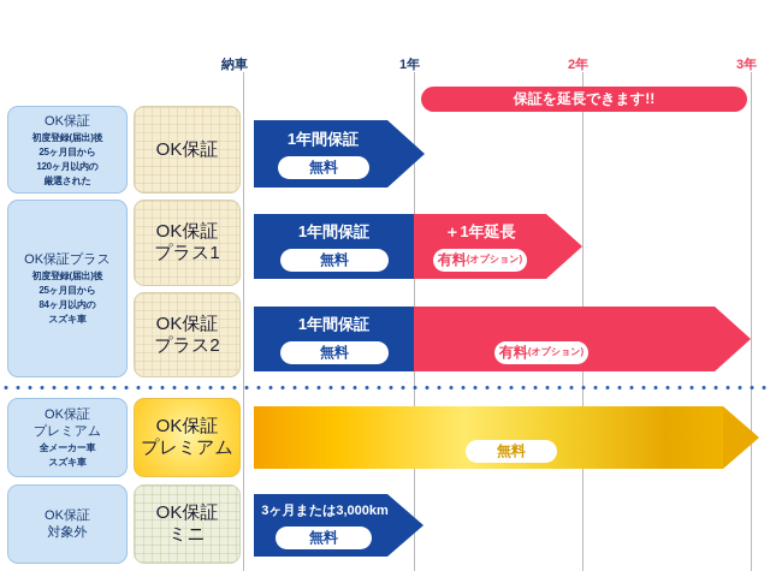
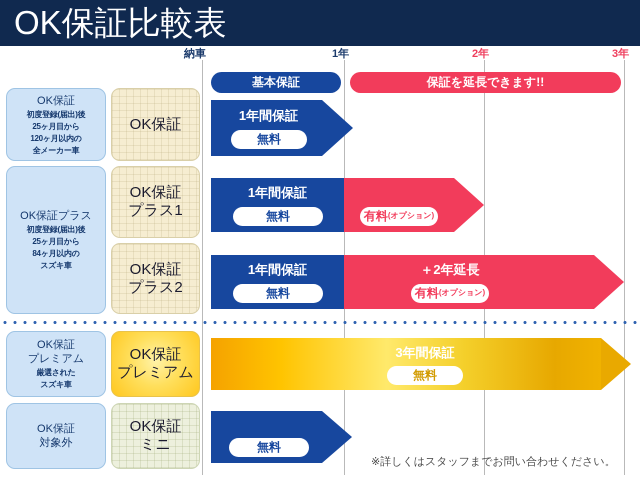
+ OK保証比較表
  納車
  1年
  2年
  3年
+ 基本保証
  保証を延長できます!!
  OK保証
  初度登録(届出)後
  25ヶ月目から
  120ヶ月以内の
- 厳選された
+ 全メーカー車
  OK保証プラス
  初度登録(届出)後
  25ヶ月目から
  84ヶ月以内の
  スズキ車
  OK保証
  プレミアム
- 全メーカー車
+ 厳選された
  スズキ車
  OK保証
  対象外
  OK保証
  OK保証
  プラス1
  OK保証
  プラス2
  OK保証
  プレミアム
  OK保証
  ミニ
  1年間保証
  無料
  1年間保証
  無料
- ＋1年延長
  有料
  (オプション)
  1年間保証
  無料
+ ＋2年延長
  有料
  (オプション)
+ 3年間保証
  無料
- 3ヶ月または3,000km
  無料
+ ※詳しくはスタッフまでお問い合わせください。
